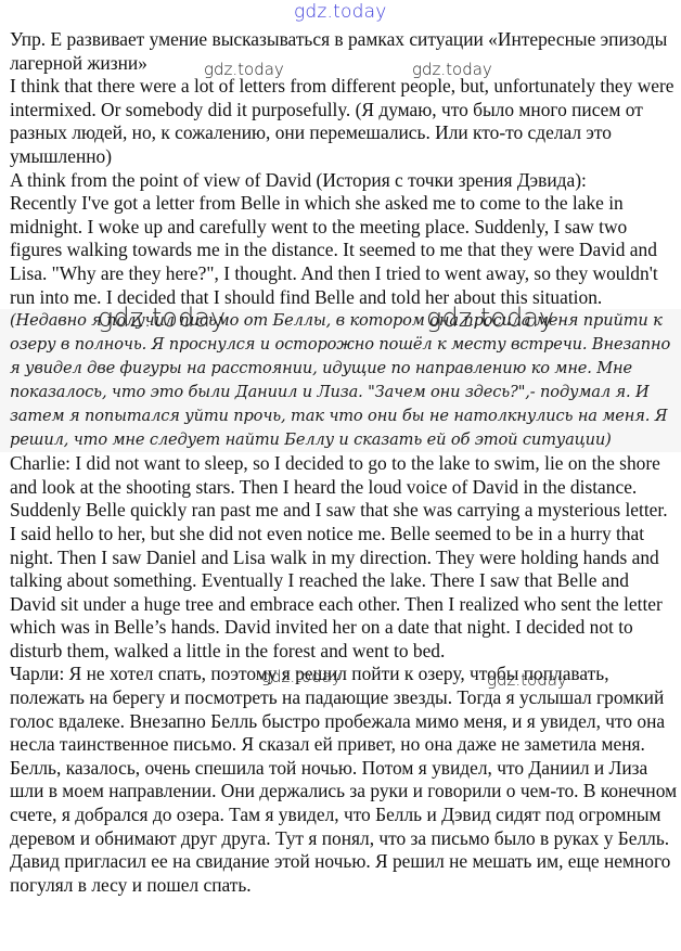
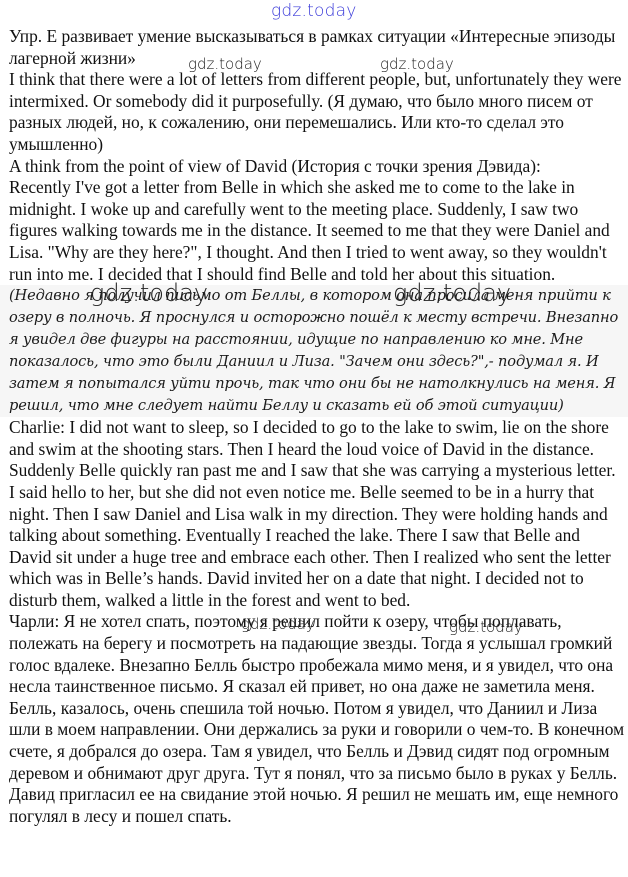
  gdz.today
  Упр. E развивает умение высказываться в рамках ситуации «Интересные эпизоды лагерной жизни»
  I think that there were a lot of letters from different people, but, unfortunately they were intermixed. Or somebody did it purposefully. (Я думаю, что было много писем от разных людей, но, к сожалению, они перемешались. Или кто-то сделал это умышленно)
  A think from the point of view of David (История с точки зрения Дэвида):
- Recently I've got a letter from Belle in which she asked me to come to the lake in midnight. I woke up and carefully went to the meeting place. Suddenly, I saw two figures walking towards me in the distance. It seemed to me that they were David and Lisa. "Why are they here?", I thought. And then I tried to went away, so they wouldn't run into me. I decided that I should find Belle and told her about this situation.
+ Recently I've got a letter from Belle in which she asked me to come to the lake in midnight. I woke up and carefully went to the meeting place. Suddenly, I saw two figures walking towards me in the distance. It seemed to me that they were Daniel and Lisa. "Why are they here?", I thought. And then I tried to went away, so they wouldn't run into me. I decided that I should find Belle and told her about this situation.
  (Недавно я получил письмо от Беллы, в котором она просила меня прийти к озеру в полночь. Я проснулся и осторожно пошёл к месту встречи. Внезапно я увидел две фигуры на расстоянии, идущие по направлению ко мне. Мне показалось, что это были Даниил и Лиза. "Зачем они здесь?",- подумал я. И затем я попытался уйти прочь, так что они бы не натолкнулись на меня. Я решил, что мне следует найти Беллу и сказать ей об этой ситуации)
- Charlie: I did not want to sleep, so I decided to go to the lake to swim, lie on the shore and look at the shooting stars. Then I heard the loud voice of David in the distance. Suddenly Belle quickly ran past me and I saw that she was carrying a mysterious letter. I said hello to her, but she did not even notice me. Belle seemed to be in a hurry that night. Then I saw Daniel and Lisa walk in my direction. They were holding hands and talking about something. Eventually I reached the lake. There I saw that Belle and David sit under a huge tree and embrace each other. Then I realized who sent the letter which was in Belle’s hands. David invited her on a date that night. I decided not to disturb them, walked a little in the forest and went to bed.
+ Charlie: I did not want to sleep, so I decided to go to the lake to swim, lie on the shore and swim at the shooting stars. Then I heard the loud voice of David in the distance. Suddenly Belle quickly ran past me and I saw that she was carrying a mysterious letter. I said hello to her, but she did not even notice me. Belle seemed to be in a hurry that night. Then I saw Daniel and Lisa walk in my direction. They were holding hands and talking about something. Eventually I reached the lake. There I saw that Belle and David sit under a huge tree and embrace each other. Then I realized who sent the letter which was in Belle’s hands. David invited her on a date that night. I decided not to disturb them, walked a little in the forest and went to bed.
  Чарли: Я не хотел спать, поэтому я решил пойти к озеру, чтобы поплавать, полежать на берегу и посмотреть на падающие звезды. Тогда я услышал громкий голос вдалеке. Внезапно Белль быстро пробежала мимо меня, и я увидел, что она несла таинственное письмо. Я сказал ей привет, но она даже не заметила меня. Белль, казалось, очень спешила той ночью. Потом я увидел, что Даниил и Лиза шли в моем направлении. Они держались за руки и говорили о чем-то. В конечном счете, я добрался до озера. Там я увидел, что Белль и Дэвид сидят под огромным деревом и обнимают друг друга. Тут я понял, что за письмо было в руках у Белль. Давид пригласил ее на свидание этой ночью. Я решил не мешать им, еще немного погулял в лесу и пошел спать.
  gdz.today
  gdz.today
  gdz.today
  gdz.today
  gdz.today
  gdz.today
